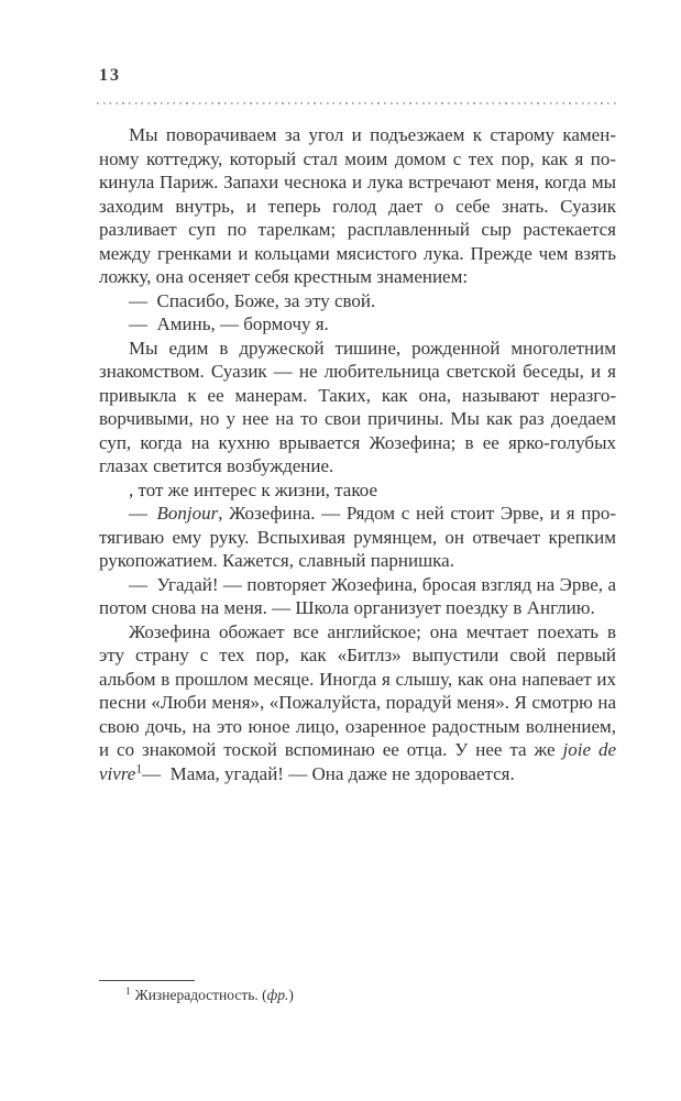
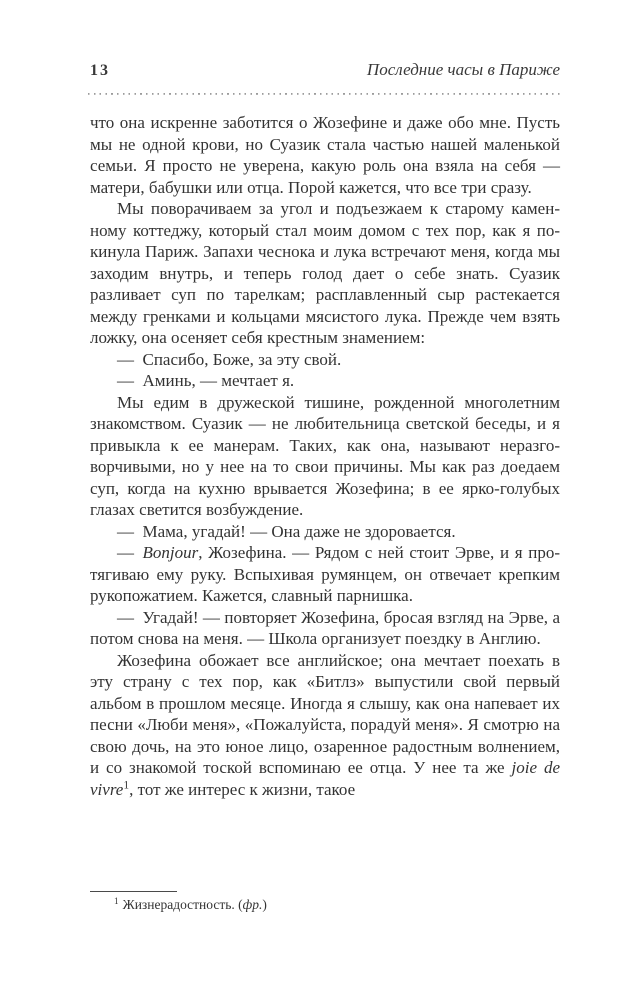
  13
+ Последние часы в Париже
+ что она искренне заботится о Жозефине и даже обо мне. Пусть мы не одной крови, но Суазик стала частью нашей маленькой семьи. Я просто не уверена, какую роль она взяла на себя — матери, бабушки или отца. Порой кажется, что все три сразу.
  Мы поворачиваем за угол и подъезжаем к старому камен­ому коттеджу, который стал моим домом с тех пор, как я по­инула Париж. Запахи чеснока и лука встречают меня, когда мы заходим внутрь, и теперь голод дает о себе знать. Суазик разливает суп по тарелкам; расплавленный сыр растекается между гренками и кольцами мясистого лука. Прежде чем взять ложку, она осеняет себя крестным знамением:
  — Спасибо, Боже, за эту свой.
- — Аминь, — бормочу я.
+ — Аминь, — мечтает я.
  Мы едим в дружеской тишине, рожденной многолетним знакомством. Суазик — не любительница светской беседы, и я привыкла к ее манерам. Таких, как она, называют неразго­орчивыми, но у нее на то свои причины. Мы как раз доедаем суп, когда на кухню врывается Жозефина; в ее ярко-голубых глазах светится возбуждение.
- , тот же интерес к жизни, такое
+ — Мама, угадай! — Она даже не здоровается.
  — Bonjour, Жозефина. — Рядом с ней стоит Эрве, и я про­ягиваю ему руку. Вспыхивая румянцем, он отвечает крепким рукопожатием. Кажется, славный парнишка.
  — Угадай! — повторяет Жозефина, бросая взгляд на Эрве, а потом снова на меня. — Школа организует поездку в Ан­глию.
- Жозефина обожает все английское; она мечтает поехать в эту страну с тех пор, как «Битлз» выпустили свой первый альбом в прошлом месяце. Иногда я слышу, как она напе­вает их песни «Люби меня», «Пожалуйста, порадуй меня». Я смотрю на свою дочь, на это юное лицо, озаренное ра­достным волнением, и со знакомой тоской вспоминаю ее отца. У нее та же joie de vivre1— Мама, угадай! — Она даже не здоровается.
+ Жозефина обожает все английское; она мечтает поехать в эту страну с тех пор, как «Битлз» выпустили свой первый альбом в прошлом месяце. Иногда я слышу, как она напе­вает их песни «Люби меня», «Пожалуйста, порадуй меня». Я смотрю на свою дочь, на это юное лицо, озаренное ра­достным волнением, и со знакомой тоской вспоминаю ее отца. У нее та же joie de vivre1, тот же интерес к жизни, такое
  1 Жизнерадостность. (фр.)
